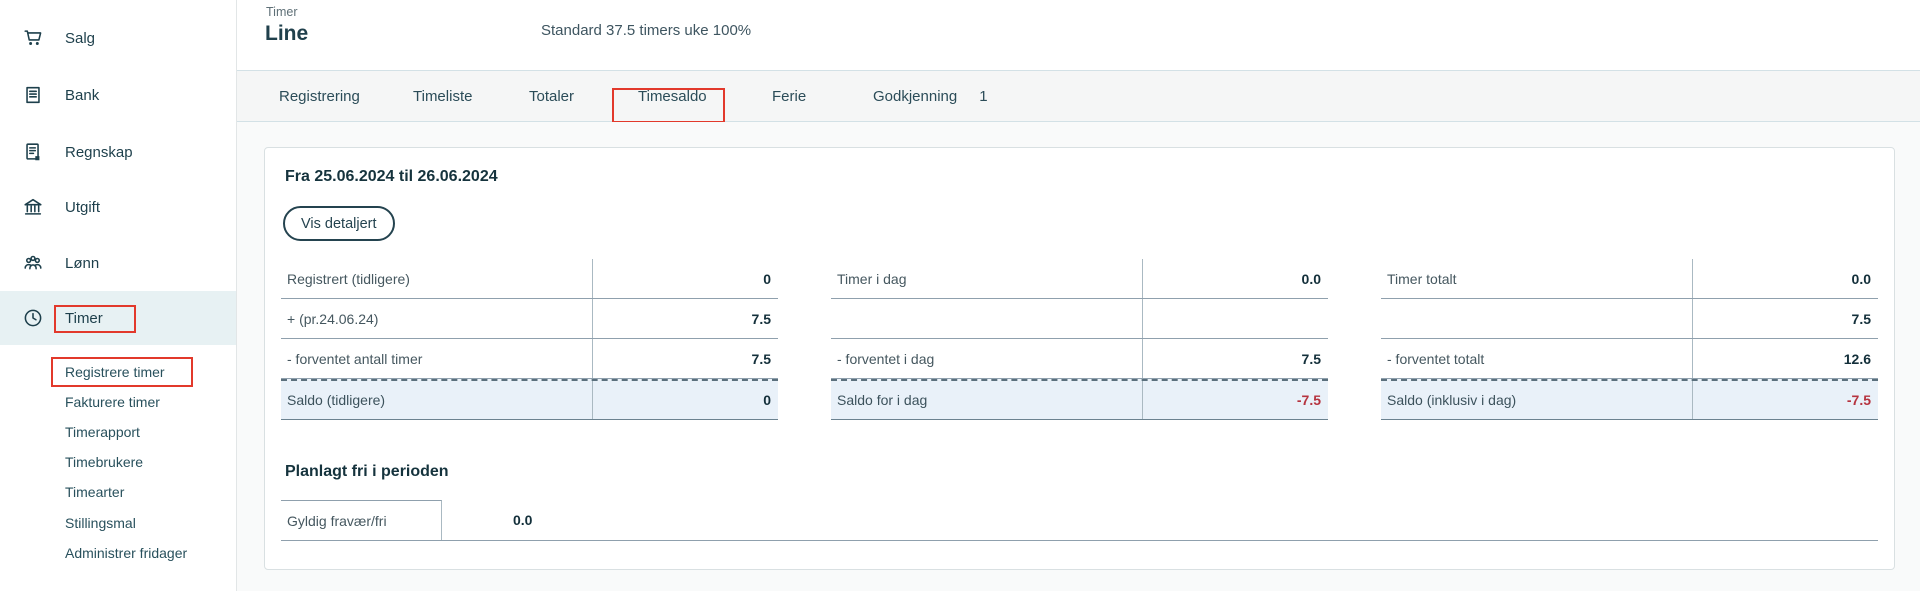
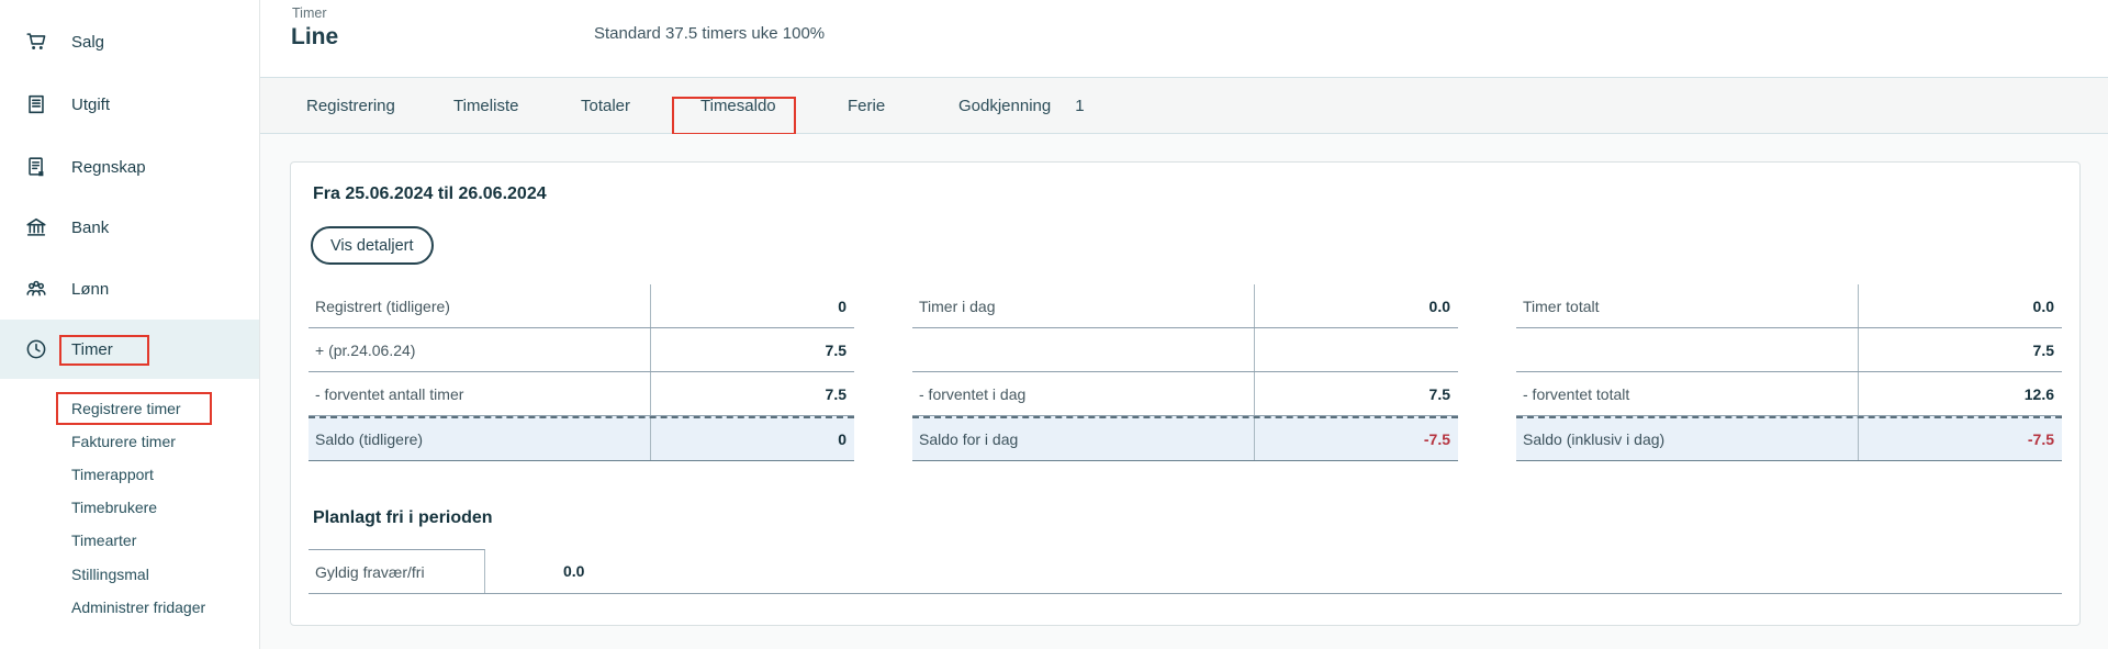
  Salg
- Bank
+ Utgift
  Regnskap
- Utgift
+ Bank
  Lønn
  Timer
  Registrere timer
  Fakturere timer
  Timerapport
  Timebrukere
  Timearter
  Stillingsmal
  Administrer fridager
  Timer
  Line
  Standard 37.5 timers uke 100%
  Registrering
  Timeliste
  Totaler
  Timesaldo
  Ferie
  Godkjenning
  1
  Fra 25.06.2024 til 26.06.2024
  Vis detaljert
  Registrert (tidligere)
  0
  + (pr.24.06.24)
  7.5
  - forventet antall timer
  7.5
  Saldo (tidligere)
  0
  Timer i dag
  0.0
  - forventet i dag
  7.5
  Saldo for i dag
  -7.5
  Timer totalt
  0.0
  7.5
  - forventet totalt
  12.6
  Saldo (inklusiv i dag)
  -7.5
  Planlagt fri i perioden
  Gyldig fravær/fri
  0.0
